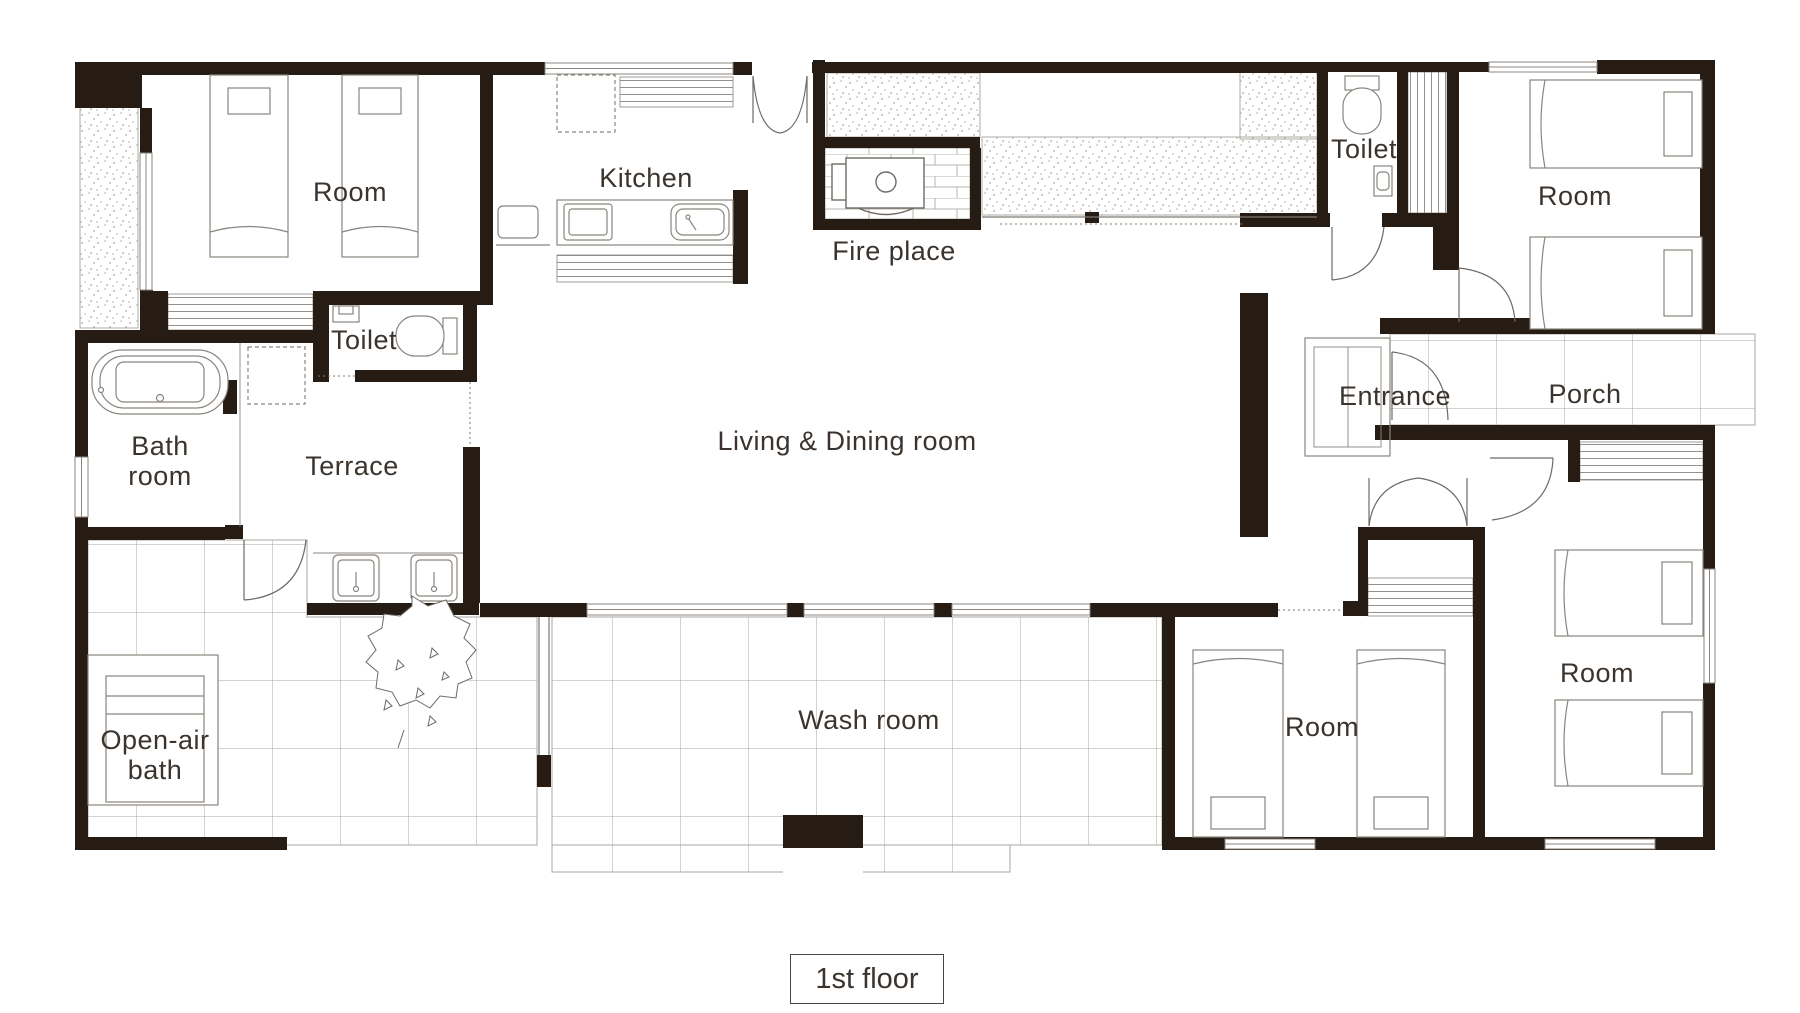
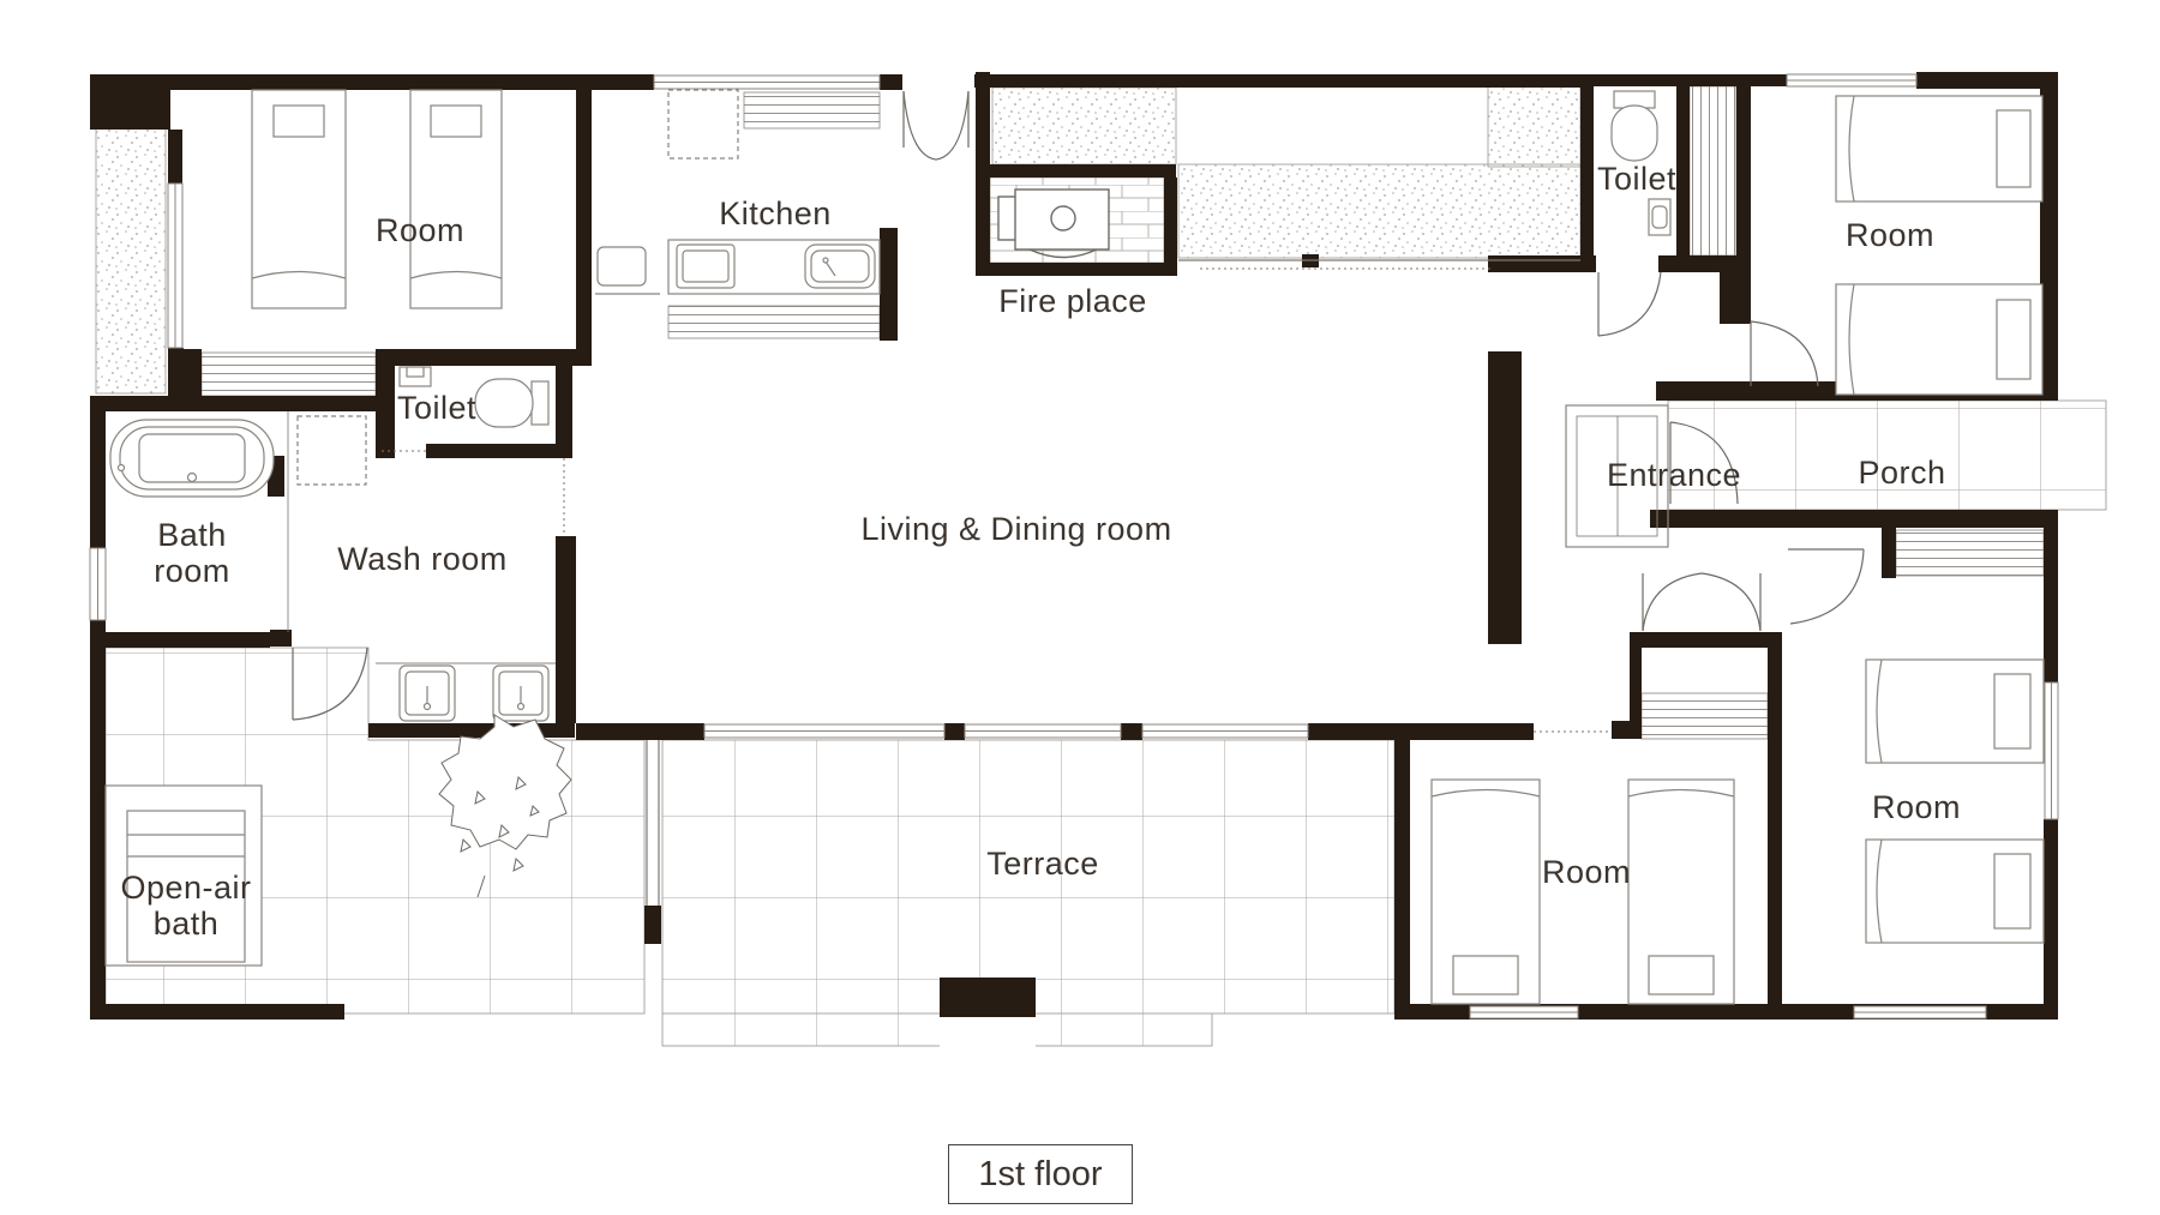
  Room
  Kitchen
  Fire place
  Toilet
  Room
  Toilet
  Bath
  room
- Terrace
+ Wash room
  Living & Dining room
  Entrance
  Porch
  Open-air
  bath
- Wash room
+ Terrace
  Room
  Room
  1st floor
